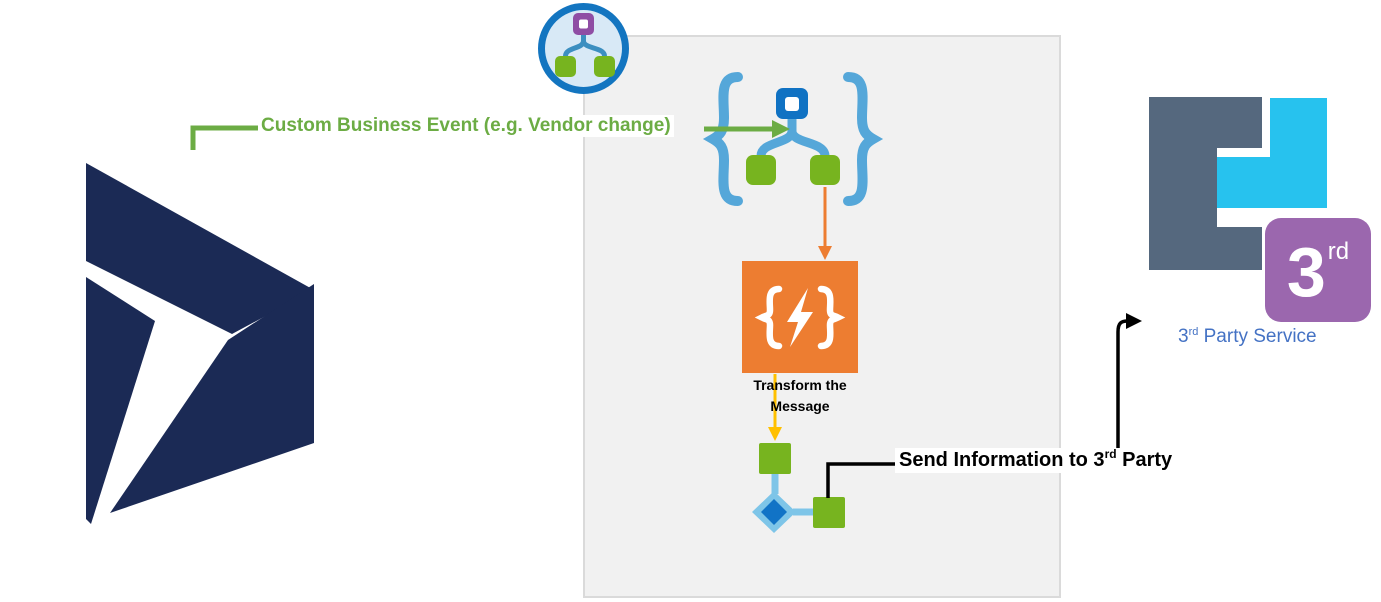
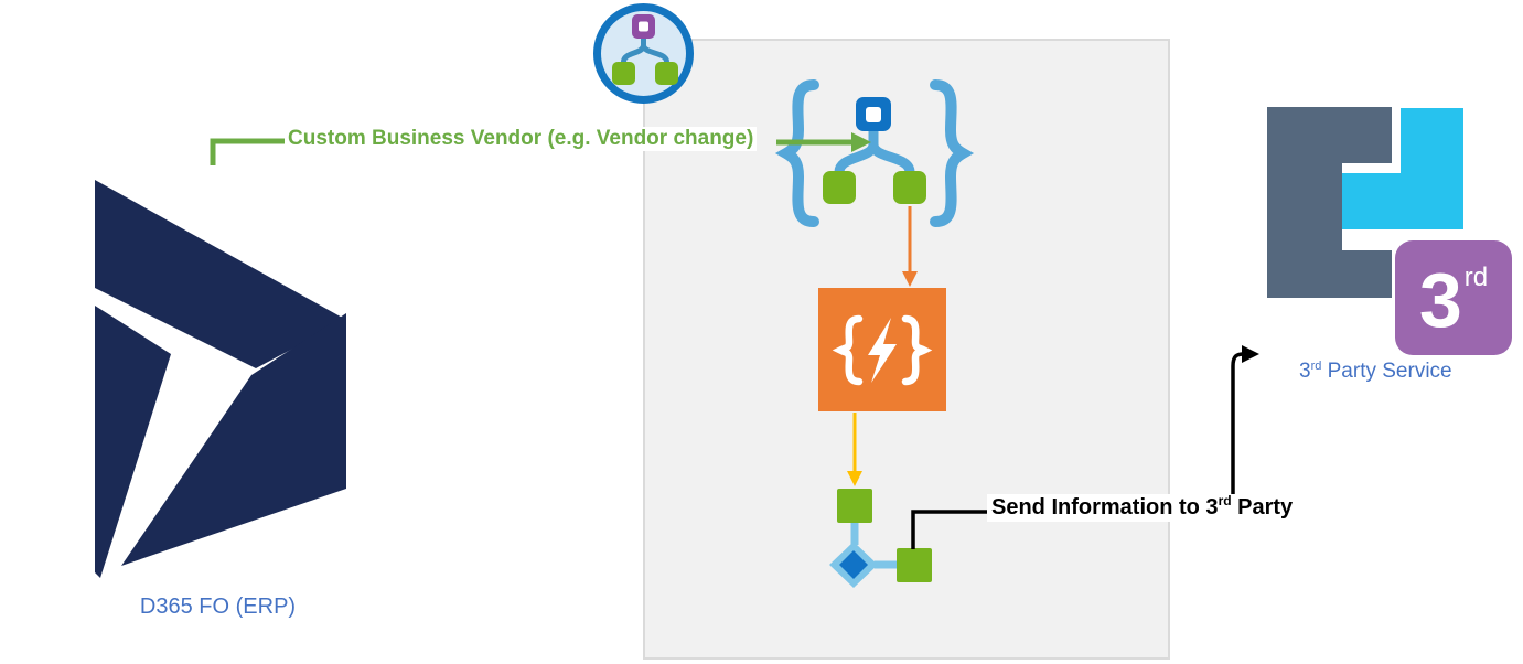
- Custom Business Event (e.g. Vendor change)
+ Custom Business Vendor (e.g. Vendor change)
- Transform the
- Message
  Send Information to 3rd Party
  3
  rd
  3rd Party Service
+ D365 FO (ERP)
